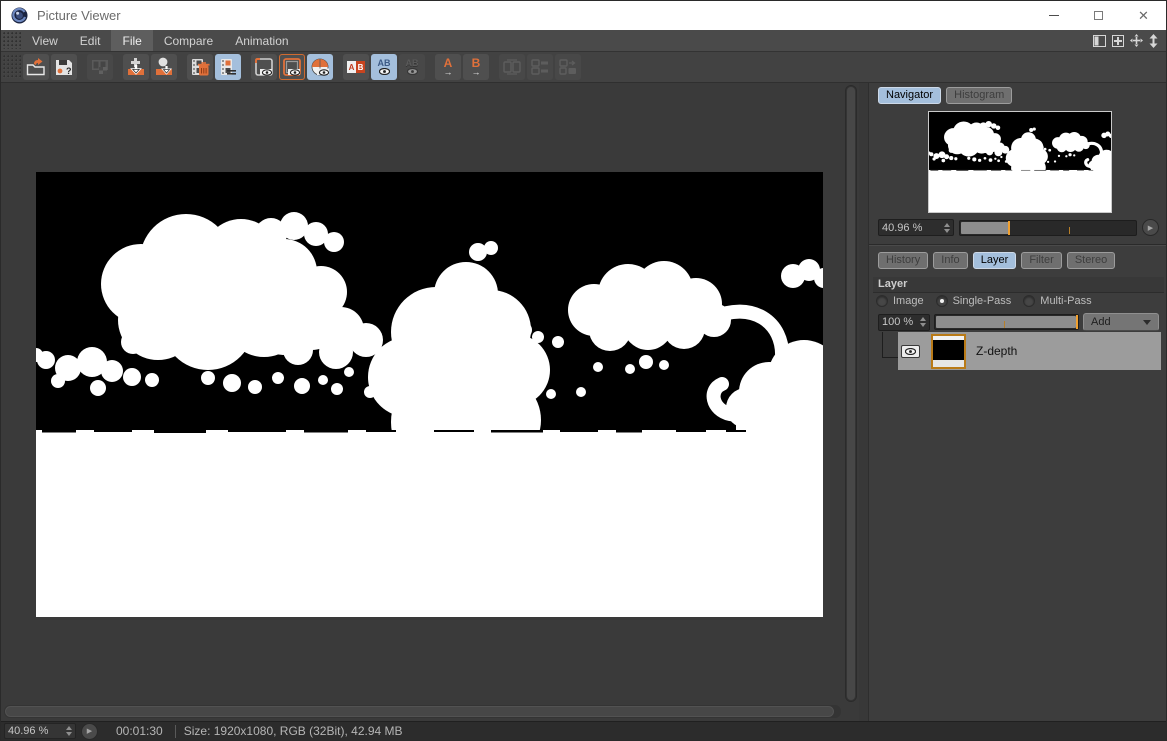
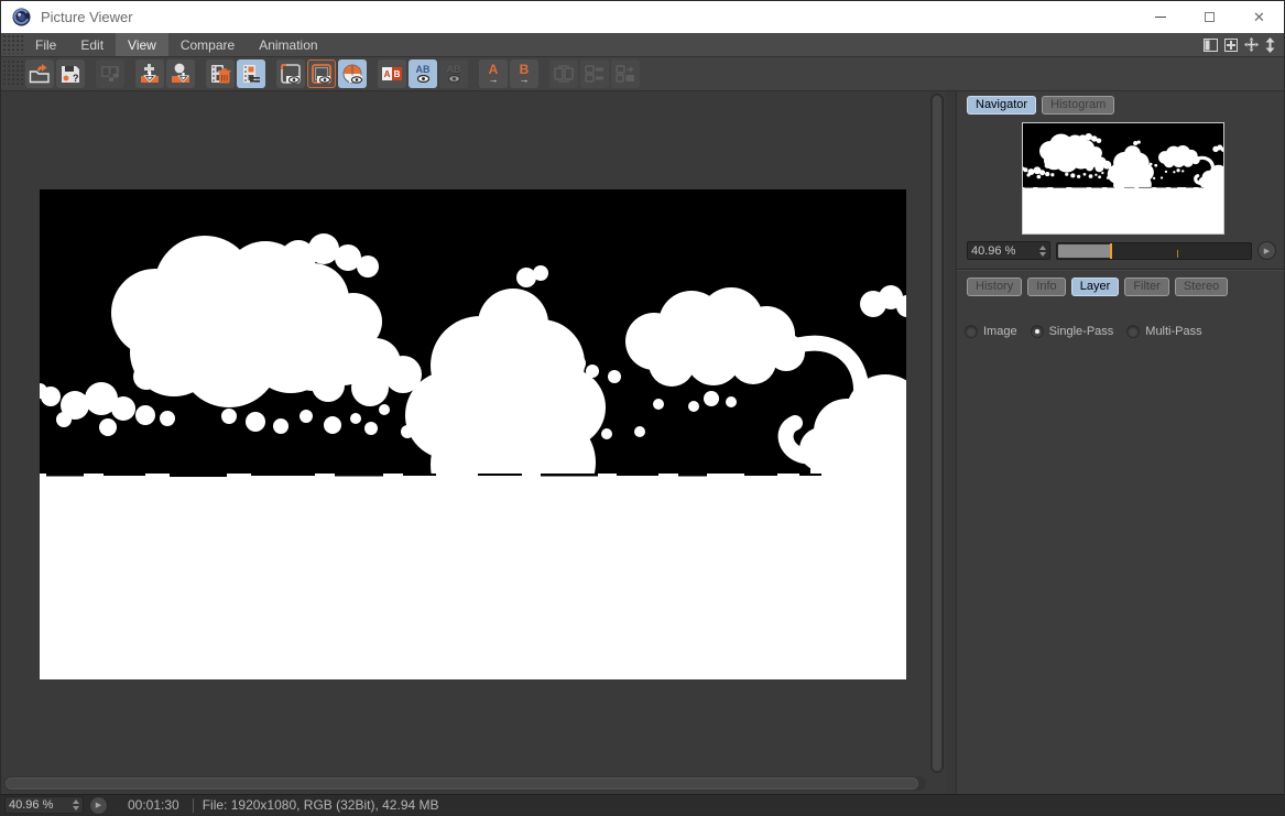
  Picture Viewer
  ✕
- View
+ File
  Edit
- File
+ View
  Compare
  Animation
  ?
  A
  B
  AB
  AB
  A
  →
  B
  →
  Navigator Histogram
  40.96 %
  History Info Layer Filter Stereo
- Layer
  Image
  Single-Pass
  Multi-Pass
- 100 %
- Add
- Z-depth
  40.96 %
  00:01:30
- Size: 1920x1080, RGB (32Bit), 42.94 MB
+ File: 1920x1080, RGB (32Bit), 42.94 MB
